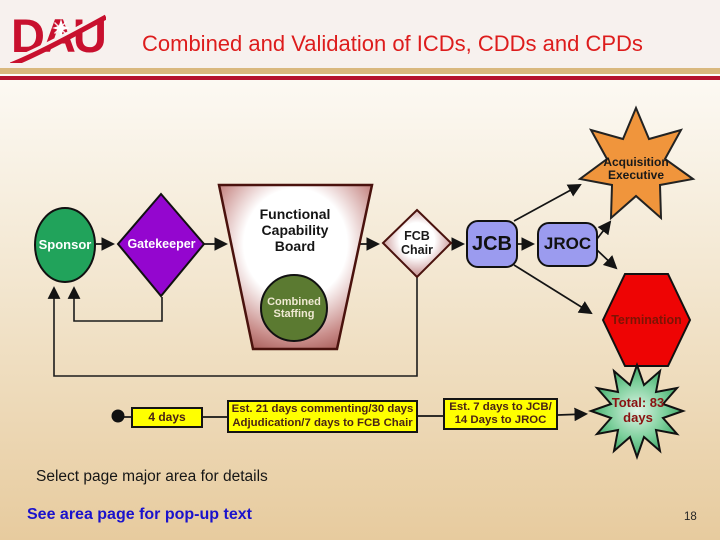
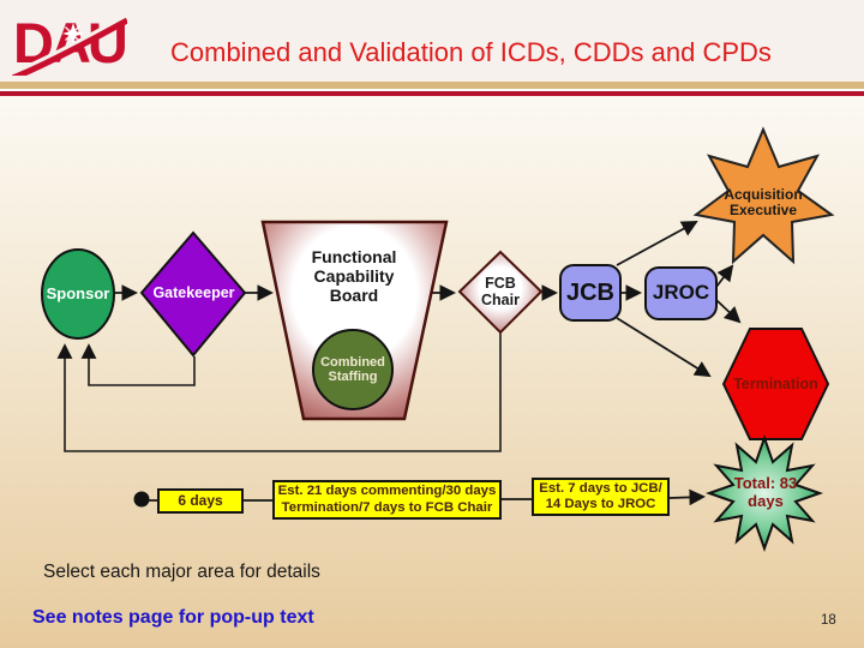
  DAU
  Combined and Validation of ICDs, CDDs and CPDs
  Sponsor
  Gatekeeper
  Functional Capability Board
  Combined Staffing
  FCB Chair
  JCB
  JROC
  Acquisition Executive
  Termination
  Total: 83 days
- 4 days
+ 6 days
- Est. 21 days commenting/30 days Adjudication/7 days to FCB Chair
+ Est. 21 days commenting/30 days Termination/7 days to FCB Chair
  Est. 7 days to JCB/ 14 Days to JROC
- Select page major area for details
+ Select each major area for details
- See area page for pop-up text
+ See notes page for pop-up text
  18
